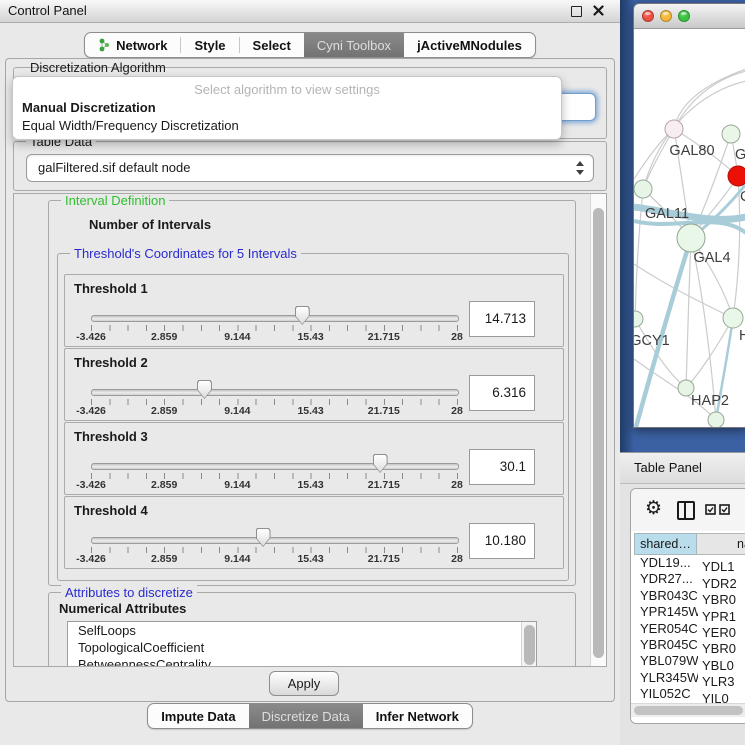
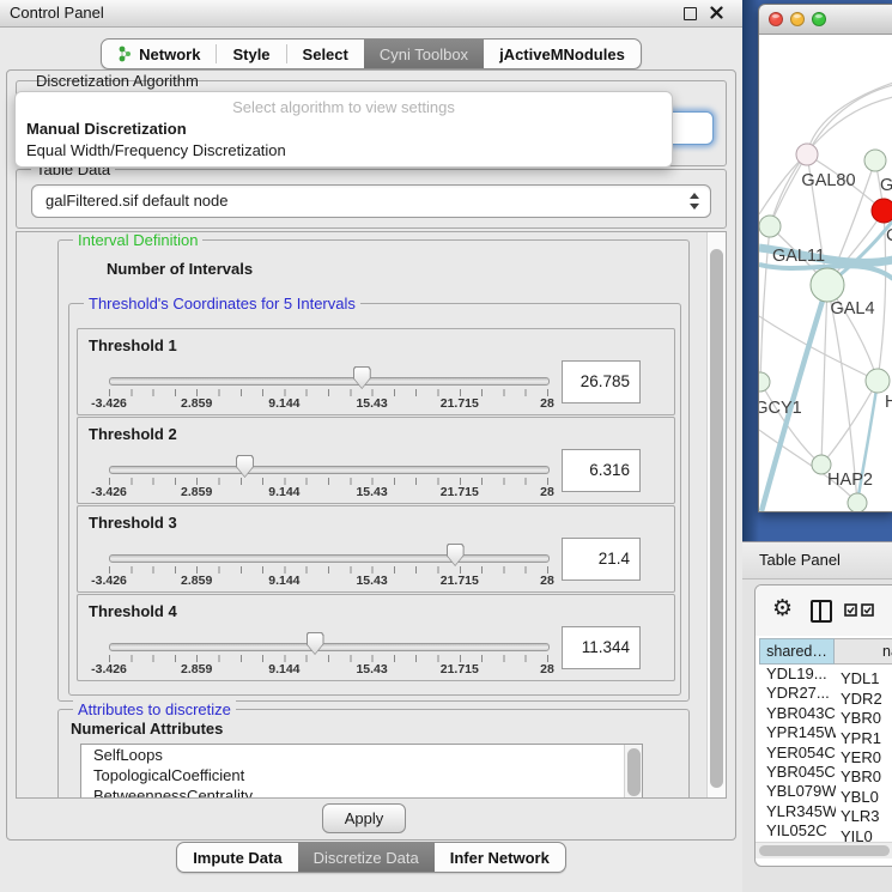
  Control Panel
  Network
  Style
  Select
  Cyni Toolbox
  jActiveMNodules
  Discretization Algorithm
  Table Data
  galFiltered.sif default node
  Interval Definition
  Number of Intervals
  Threshold's Coordinates for 5 Intervals
  Threshold 1
  -3.426
  2.859
  9.144
  15.43
  21.715
  28
- 14.713
+ 26.785
  Threshold 2
  -3.426
  2.859
  9.144
  15.43
  21.715
  28
  6.316
  Threshold 3
  -3.426
  2.859
  9.144
  15.43
  21.715
  28
- 30.1
+ 21.4
  Threshold 4
  -3.426
  2.859
  9.144
  15.43
  21.715
  28
- 10.180
+ 11.344
  Attributes to discretize
  Numerical Attributes
  SelfLoops
  TopologicalCoefficient
  BetweennessCentrality
  Apply
  Select algorithm to view settings
  Manual Discretization
  Equal Width/Frequency Discretization
  Impute Data
  Discretize Data
  Infer Network
  GAL80
  GAL11
  GAL4
  GCY1
  HAP2
  Table Panel
  ⚙
  shared…
  YDL19... YDL1
  YDR27... YDR2
  YBR043C YBR0
  YPR145WYPR1
  YER054C YER0
  YBR045C YBR0
  YBL079W YBL0
  YLR345W YLR3
  YIL052C YIL0
